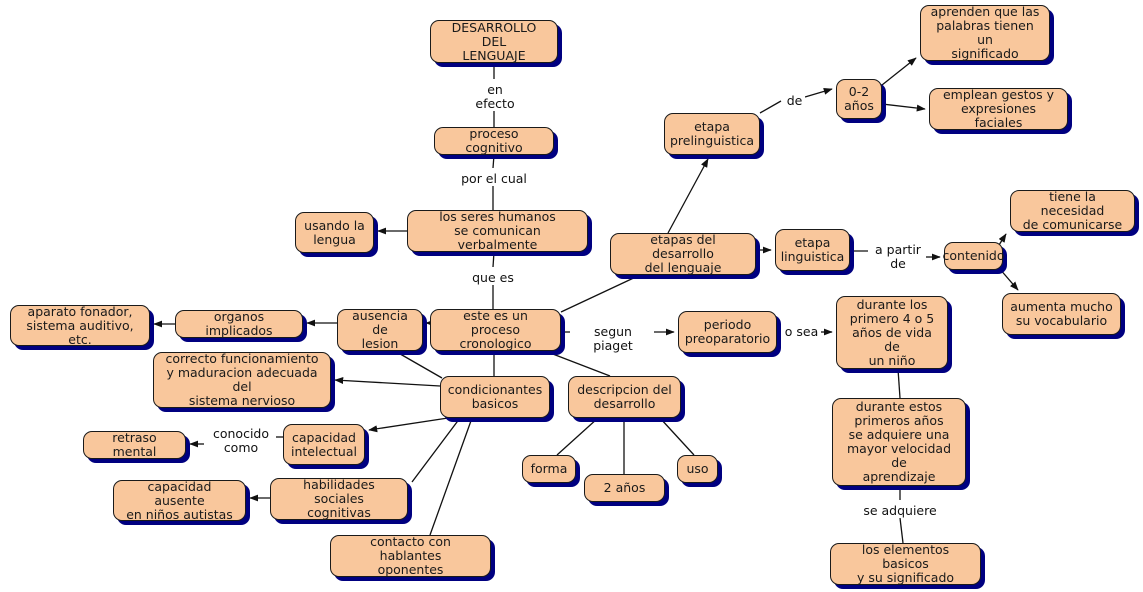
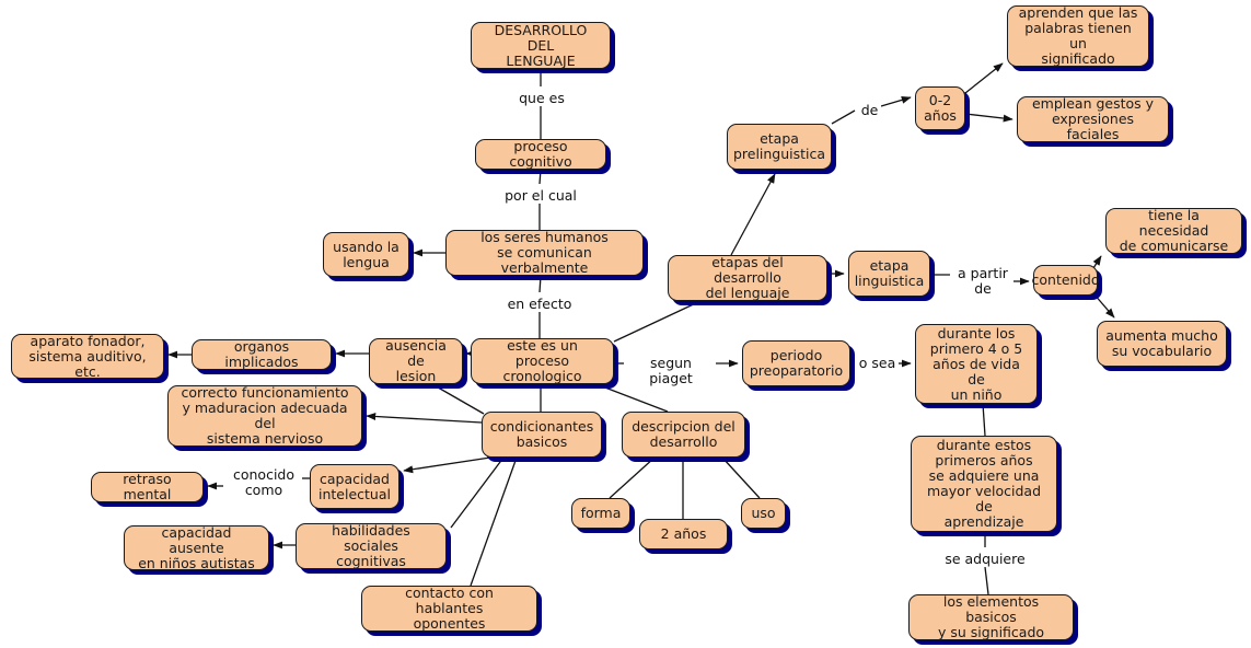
  DESARROLLO DEL
  LENGUAJE
  proceso cognitivo
  los seres humanos
  se comunican verbalmente
  usando la
  lengua
  este es un proceso
  cronologico
  ausencia de
  lesion
  organos implicados
  aparato fonador,
  sistema auditivo, etc.
  condicionantes
  basicos
  correcto funcionamiento
  y maduracion adecuada del
  sistema nervioso
  capacidad
  intelectual
  retraso mental
  habilidades sociales
  cognitivas
  capacidad ausente
  en niños autistas
  contacto con hablantes
  oponentes
  descripcion del
  desarrollo
  forma
  2 años
  uso
  periodo
  preoparatorio
  etapas del desarrollo
  del lenguaje
  etapa
  prelinguistica
  etapa
  linguistica
  0-2
  años
  aprenden que las
  palabras tienen un
  significado
  emplean gestos y
  expresiones faciales
  contenido
  tiene la necesidad
  de comunicarse
  aumenta mucho
  su vocabulario
  durante los
  primero 4 o 5
  años de vida de
  un niño
  durante estos
  primeros años
  se adquiere una
  mayor velocidad de
  aprendizaje
  los elementos basicos
  y su significado
- en efecto
+ que es
  por el cual
- que es
+ en efecto
  segun piaget
  o sea
  conocido
  como
  de
  a partir
  de
  se adquiere
